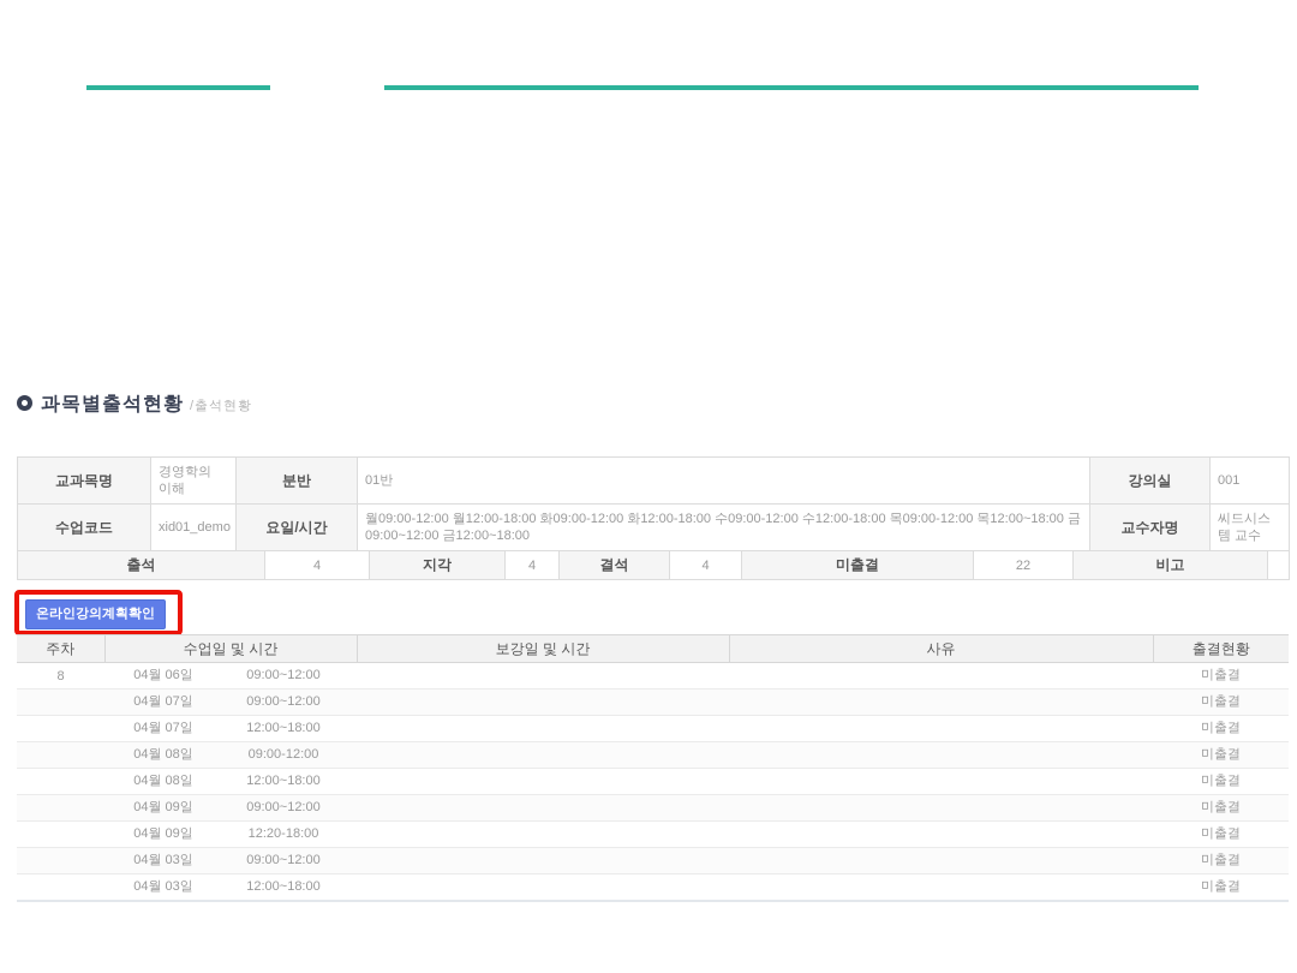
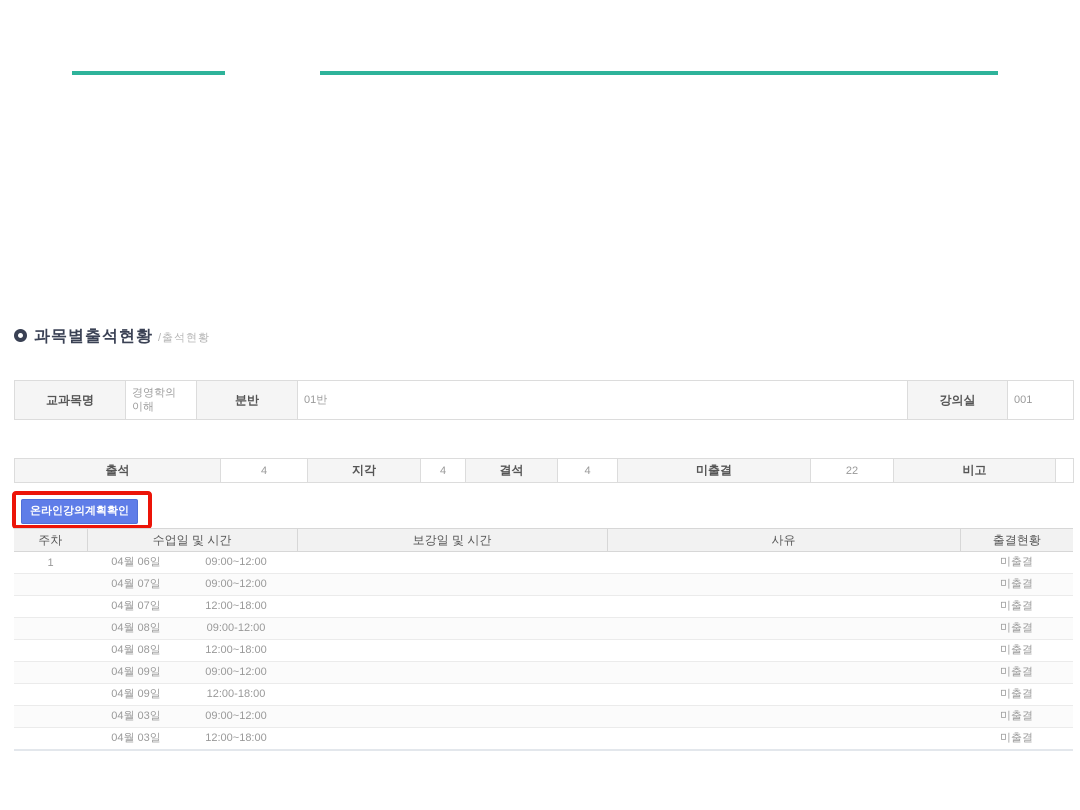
  과목별출석현황 /출석현황
  교과목명	경영학의 이해	분반	01반	강의실	001
- 수업코드	xid01_demo	요일/시간	월09:00-12:00 월12:00-18:00 화09:00-12:00 화12:00-18:00 수09:00-12:00 수12:00-18:00 목09:00-12:00 목12:00~18:00 금09:00~12:00 금12:00~18:00	교수자명	씨드시스템 교수
  출석	4	지각	4	결석	4	미출결	22	비고
  온라인강의계획확인
  주차	수업일 및 시간	보강일 및 시간	사유	출결현황
- 8	04월 06일 09:00~12:00			미출결
+ 1	04월 06일 09:00~12:00			미출결
  	04월 07일 09:00~12:00			미출결
  	04월 07일 12:00~18:00			미출결
  	04월 08일 09:00-12:00			미출결
  	04월 08일 12:00~18:00			미출결
  	04월 09일 09:00~12:00			미출결
- 	04월 09일 12:20-18:00			미출결
+ 	04월 09일 12:00-18:00			미출결
  	04월 03일 09:00~12:00			미출결
  	04월 03일 12:00~18:00			미출결
